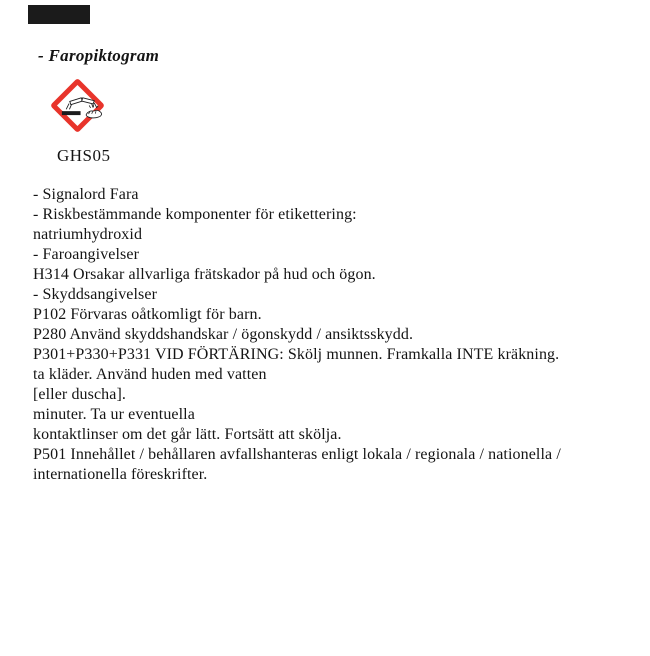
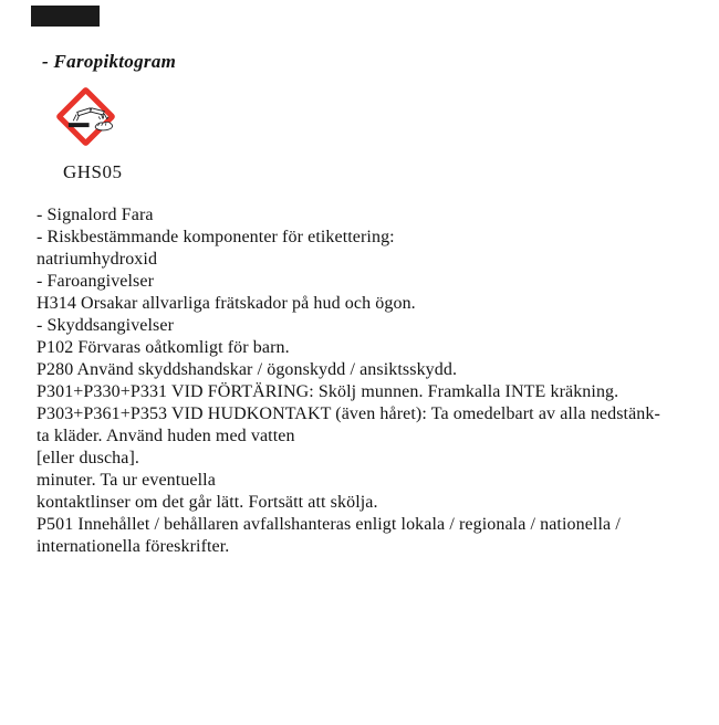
  - Faropiktogram
  GHS05
  - Signalord Fara
  - Riskbestämmande komponenter för etikettering:
  natriumhydroxid
  - Faroangivelser
  H314 Orsakar allvarliga frätskador på hud och ögon.
  - Skyddsangivelser
  P102 Förvaras oåtkomligt för barn.
  P280 Använd skyddshandskar / ögonskydd / ansiktsskydd.
  P301+P330+P331 VID FÖRTÄRING: Skölj munnen. Framkalla INTE kräkning.
+ P303+P361+P353 VID HUDKONTAKT (även håret): Ta omedelbart av alla nedstänk-
  ta kläder. Använd huden med vatten
  [eller duscha].
  minuter. Ta ur eventuella
  kontaktlinser om det går lätt. Fortsätt att skölja.
  P501 Innehållet / behållaren avfallshanteras enligt lokala / regionala / nationella /
  internationella föreskrifter.
